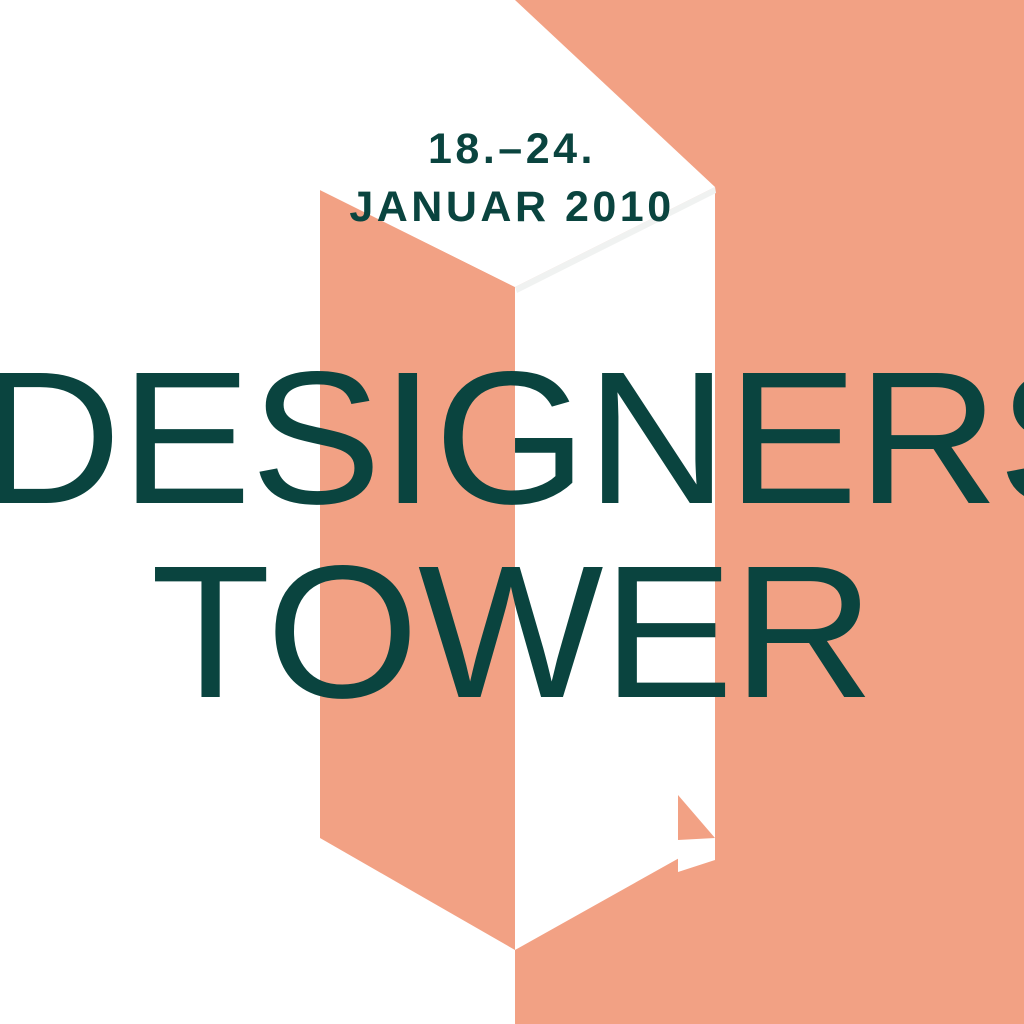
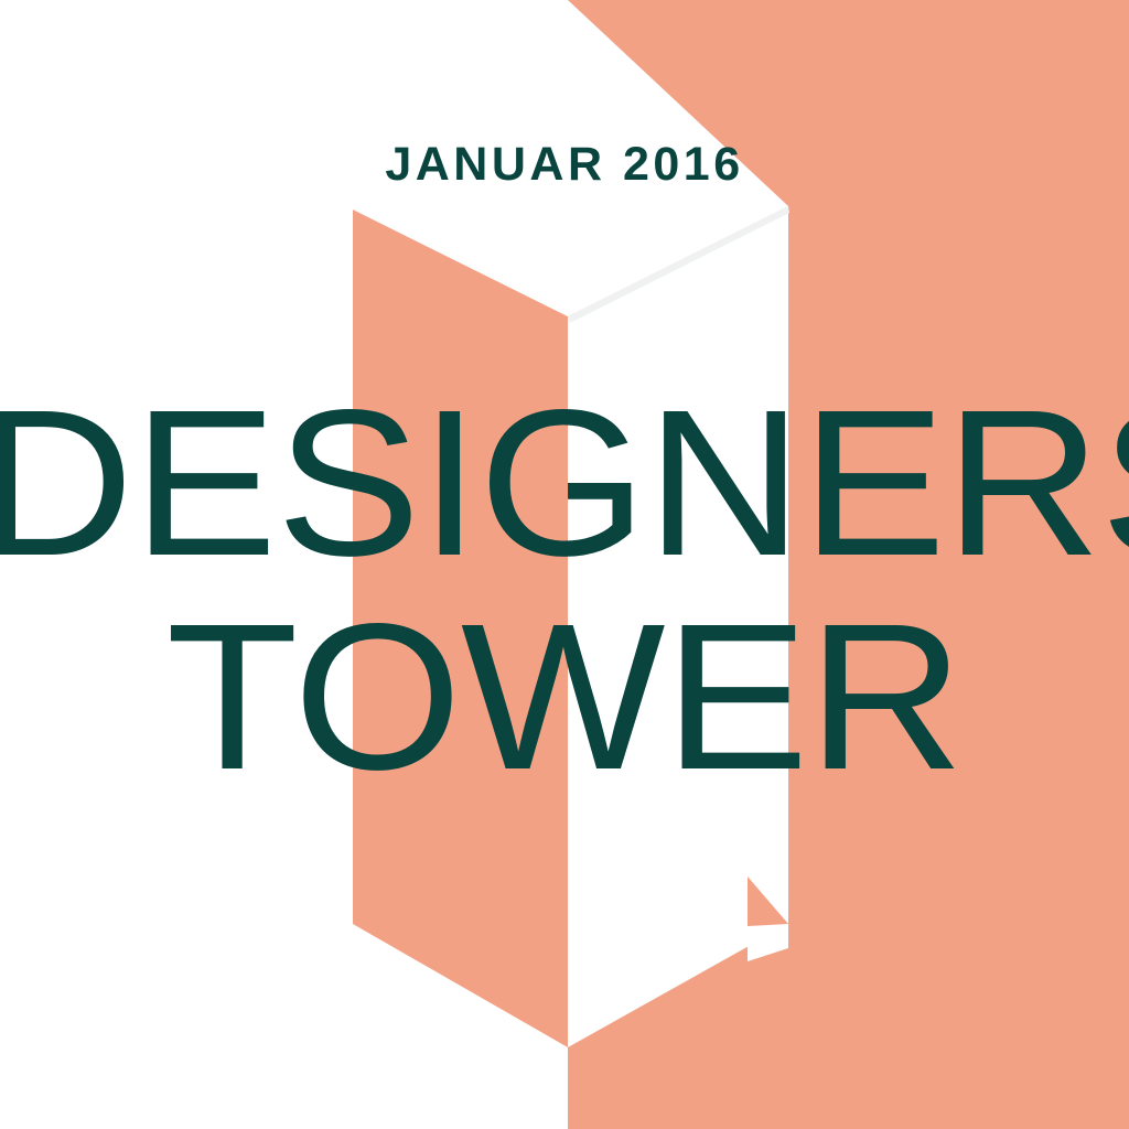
- 18.–24.
- JANUAR 2010
+ JANUAR 2016
  DESIGNER
  TOWER
